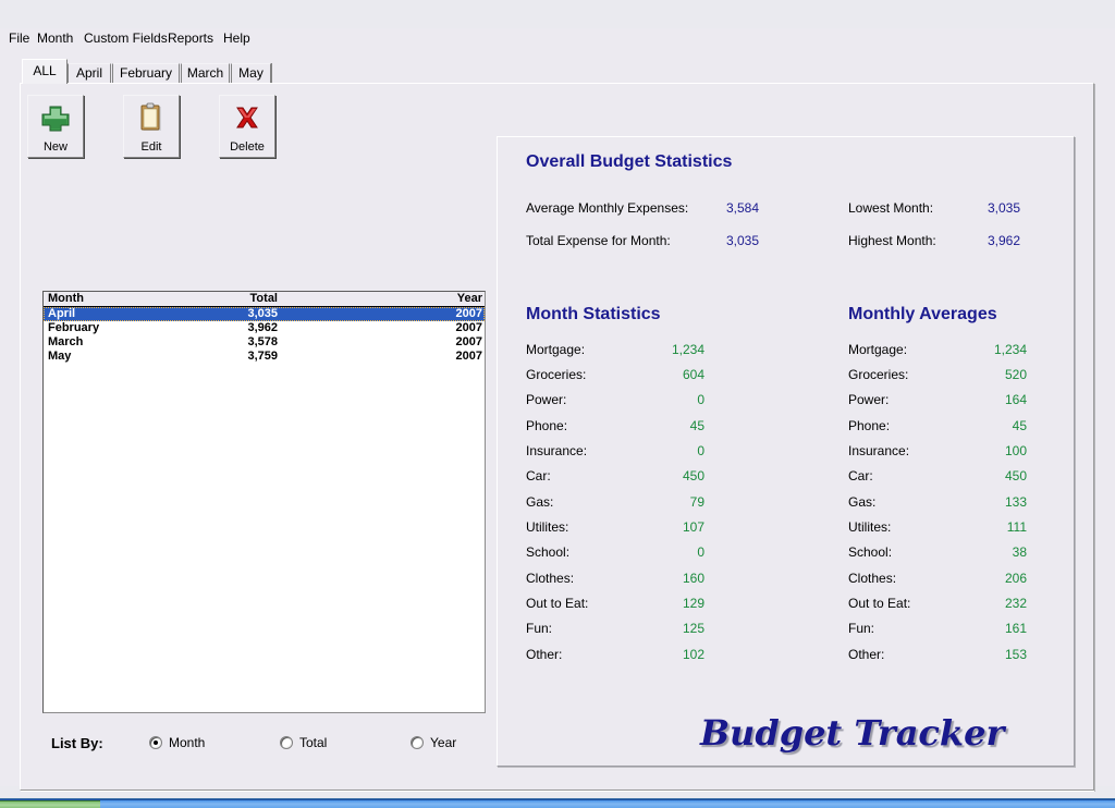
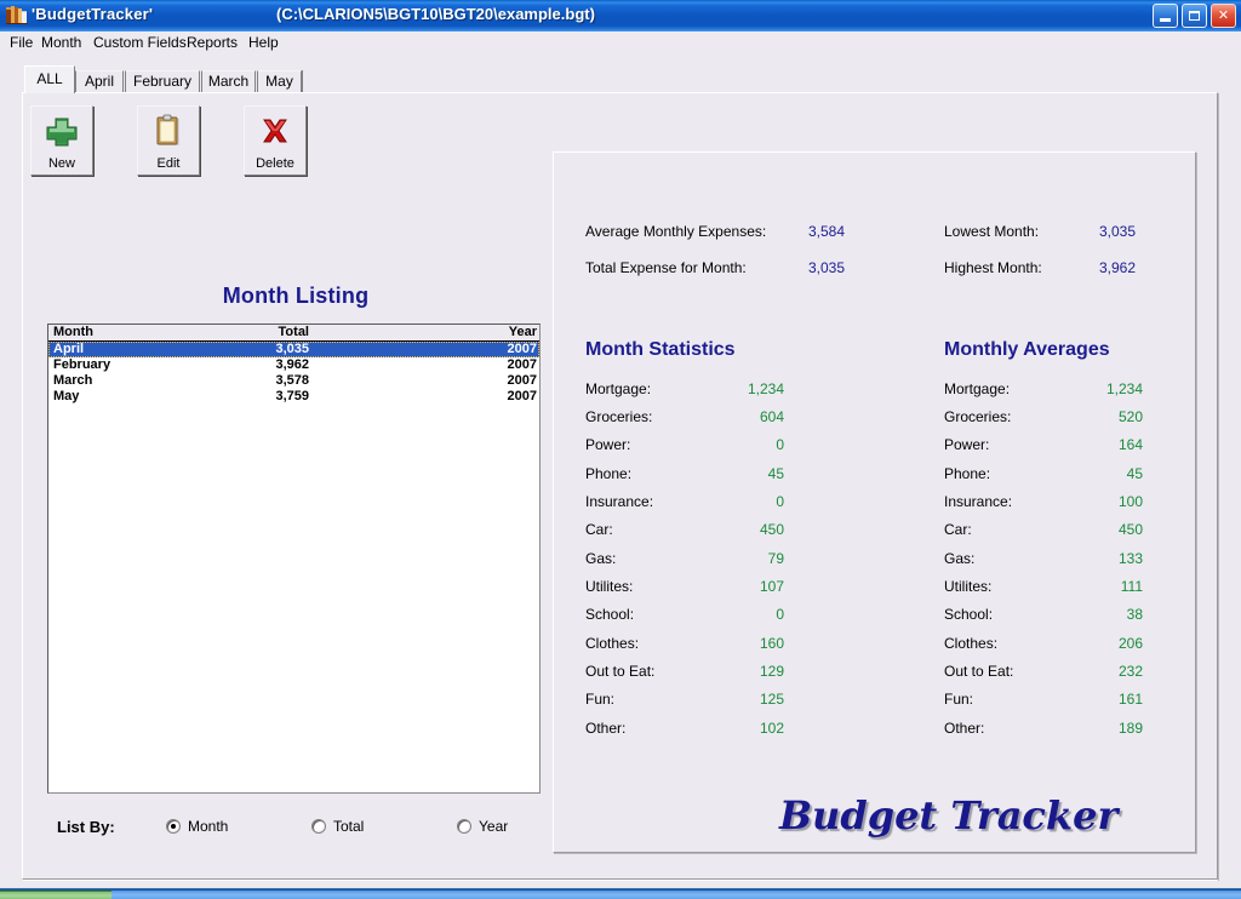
+ 'BudgetTracker'
+ (C:\CLARION5\BGT10\BGT20\example.bgt)
+ ✕
  File
  Month
  Custom Fields
  Reports
  Help
  ALL
  April
  February
  March
  May
  New
  Edit
  Delete
+ Month Listing
  Month
  Total
  Year
  April
  3,035
  2007
  February
  3,962
  2007
  March
  3,578
  2007
  May
  3,759
  2007
  List By:
  Month
  Total
  Year
- Overall Budget Statistics
  Average Monthly Expenses:
  3,584
  Total Expense for Month:
  3,035
  Lowest Month:
  3,035
  Highest Month:
  3,962
  Month Statistics
  Mortgage:
  1,234
  Groceries:
  604
  Power:
  0
  Phone:
  45
  Insurance:
  0
  Car:
  450
  Gas:
  79
  Utilites:
  107
  School:
  0
  Clothes:
  160
  Out to Eat:
  129
  Fun:
  125
  Other:
  102
  Monthly Averages
  Mortgage:
  1,234
  Groceries:
  520
  Power:
  164
  Phone:
  45
  Insurance:
  100
  Car:
  450
  Gas:
  133
  Utilites:
  111
  School:
  38
  Clothes:
  206
  Out to Eat:
  232
  Fun:
  161
  Other:
- 153
+ 189
  Budget Tracker
